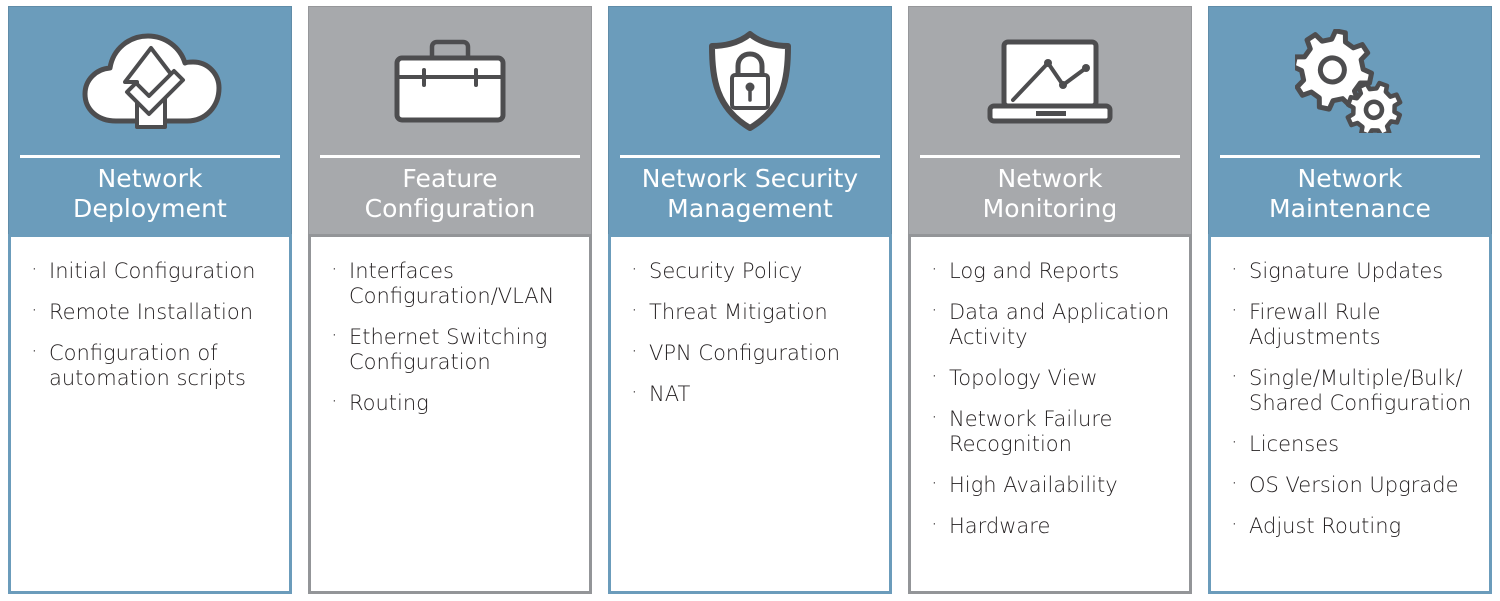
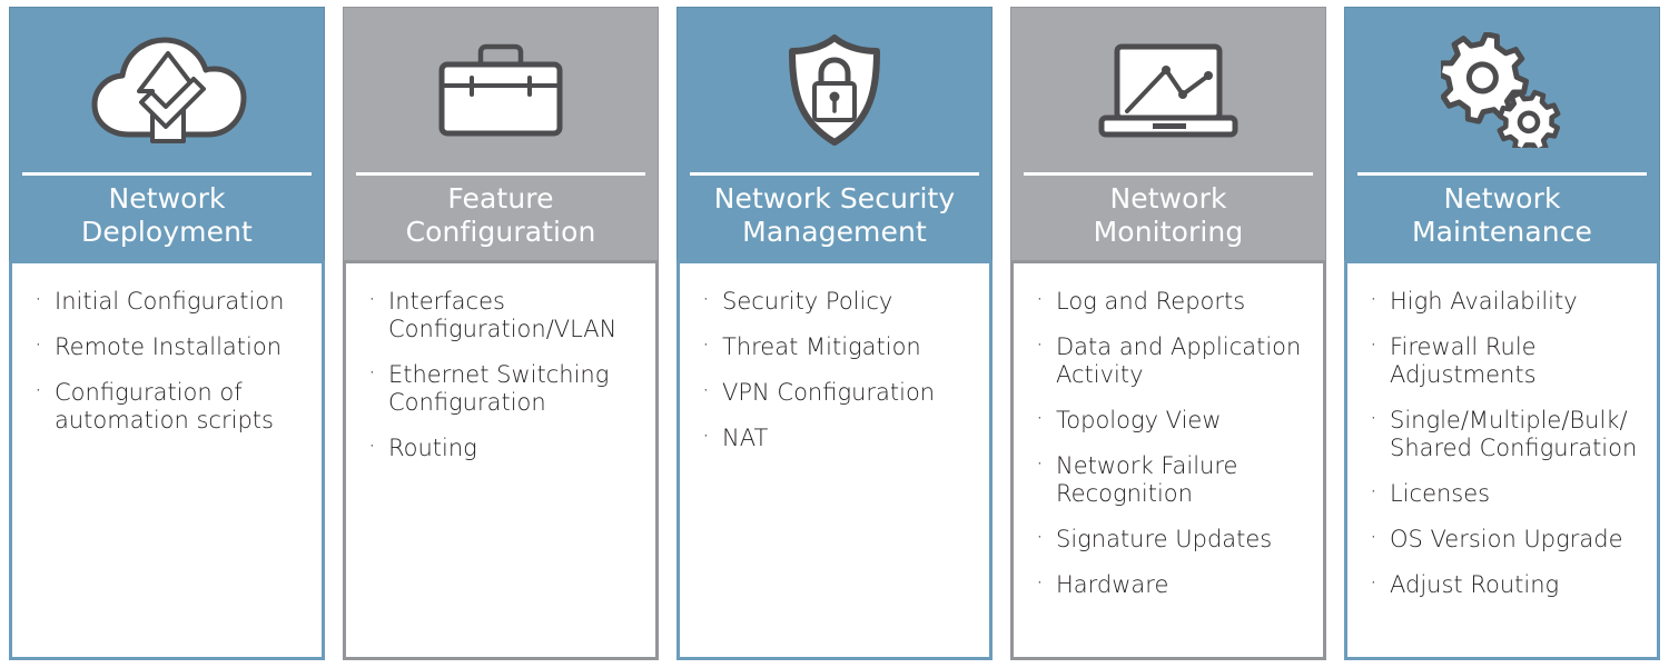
  Network
  Deployment
  Initial Configuration
  Remote Installation
  Configuration of automation scripts
  Feature
  Configuration
  Interfaces Configuration/VLAN
  Ethernet Switching Configuration
  Routing
  Network Security
  Management
  Security Policy
  Threat Mitigation
  VPN Configuration
  NAT
  Network
  Monitoring
  Log and Reports
  Data and Application Activity
  Topology View
  Network Failure Recognition
- High Availability
+ Signature Updates
  Hardware
  Network
  Maintenance
- Signature Updates
+ High Availability
  Firewall Rule Adjustments
  Single/Multiple/Bulk/ Shared Configuration
  Licenses
  OS Version Upgrade
  Adjust Routing
